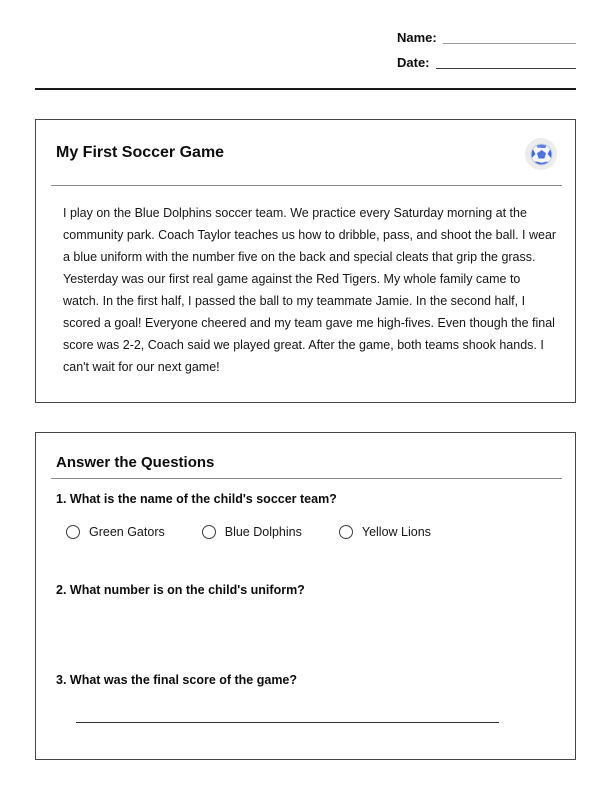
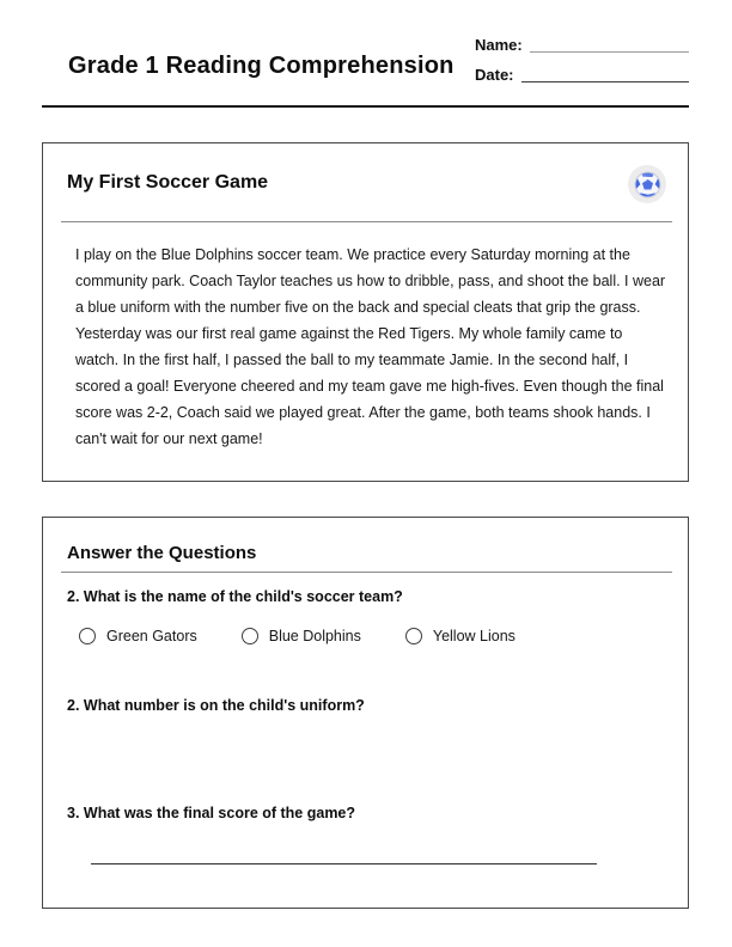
+ Grade 1 Reading Comprehension
  Name:
  Date:
  My First Soccer Game
  I play on the Blue Dolphins soccer team. We practice every Saturday morning at the community park. Coach Taylor teaches us how to dribble, pass, and shoot the ball. I wear a blue uniform with the number five on the back and special cleats that grip the grass. Yesterday was our first real game against the Red Tigers. My whole family came to watch. In the first half, I passed the ball to my teammate Jamie. In the second half, I scored a goal! Everyone cheered and my team gave me high-fives. Even though the final score was 2-2, Coach said we played great. After the game, both teams shook hands. I can't wait for our next game!
  Answer the Questions
- 1. What is the name of the child's soccer team?
+ 2. What is the name of the child's soccer team?
  Green Gators
  Blue Dolphins
  Yellow Lions
  2. What number is on the child's uniform?
  3. What was the final score of the game?
